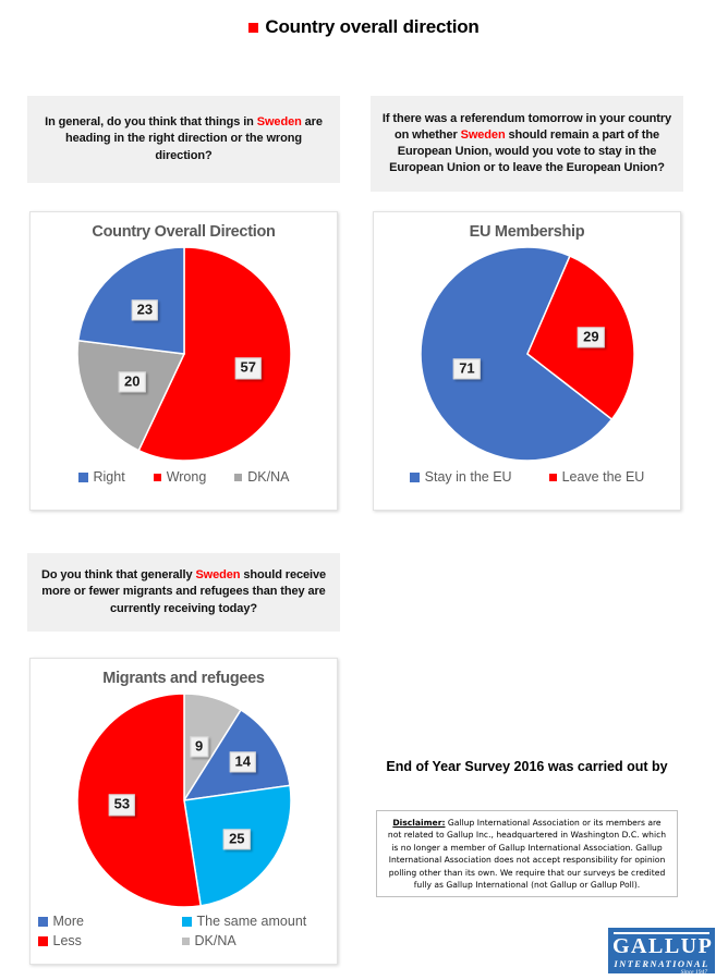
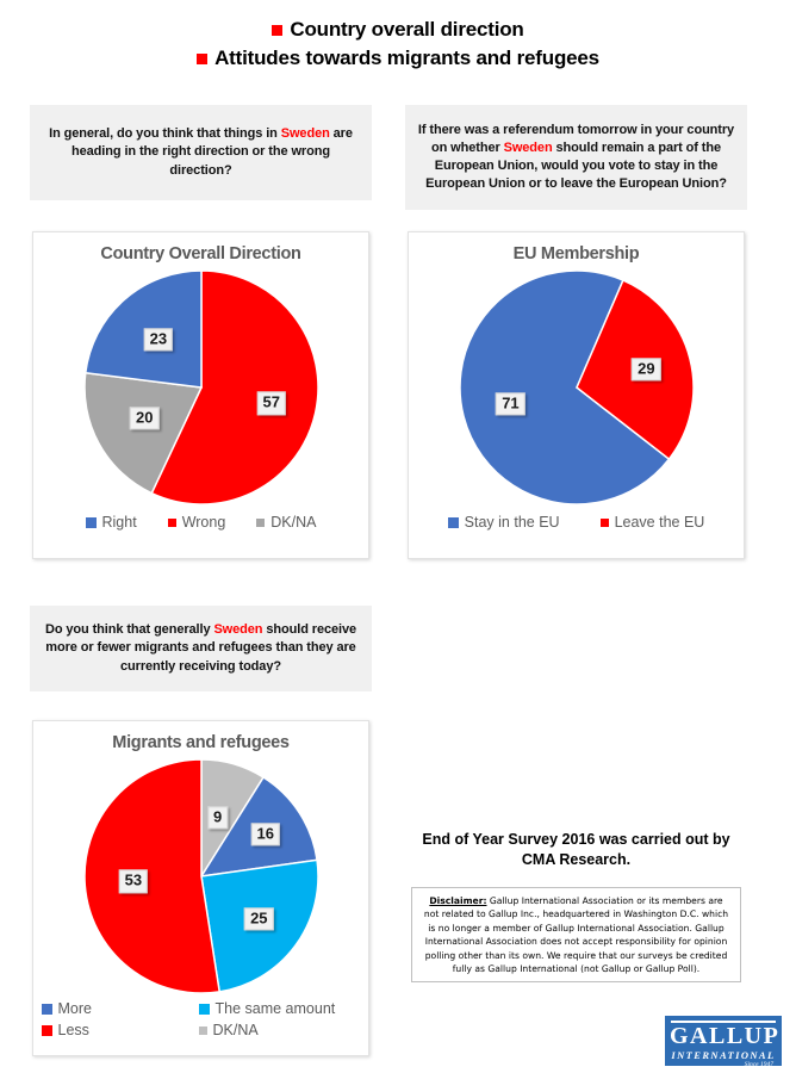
  Country overall direction
+ Attitudes towards migrants and refugees
  In general, do you think that things in Sweden are heading in the right direction or the wrong direction?
  If there was a referendum tomorrow in your country on whether Sweden should remain a part of the European Union, would you vote to stay in the European Union or to leave the European Union?
  Country Overall Direction
  57
  20
  23
  Right
  Wrong
  DK/NA
  EU Membership
  71
  29
  Stay in the EU
  Leave the EU
  Do you think that generally Sweden should receive more or fewer migrants and refugees than they are currently receiving today?
  Migrants and refugees
  9
- 14
+ 16
  25
  53
  More
  The same amount
  Less
  DK/NA
  End of Year Survey 2016 was carried out by
+ CMA Research.
  Disclaimer: Gallup International Association or its members are not related to Gallup Inc., headquartered in Washington D.C. which is no longer a member of Gallup International Association. Gallup International Association does not accept responsibility for opinion polling other than its own. We require that our surveys be credited fully as Gallup International (not Gallup or Gallup Poll).
  GALLUP
  INTERNATIONAL
